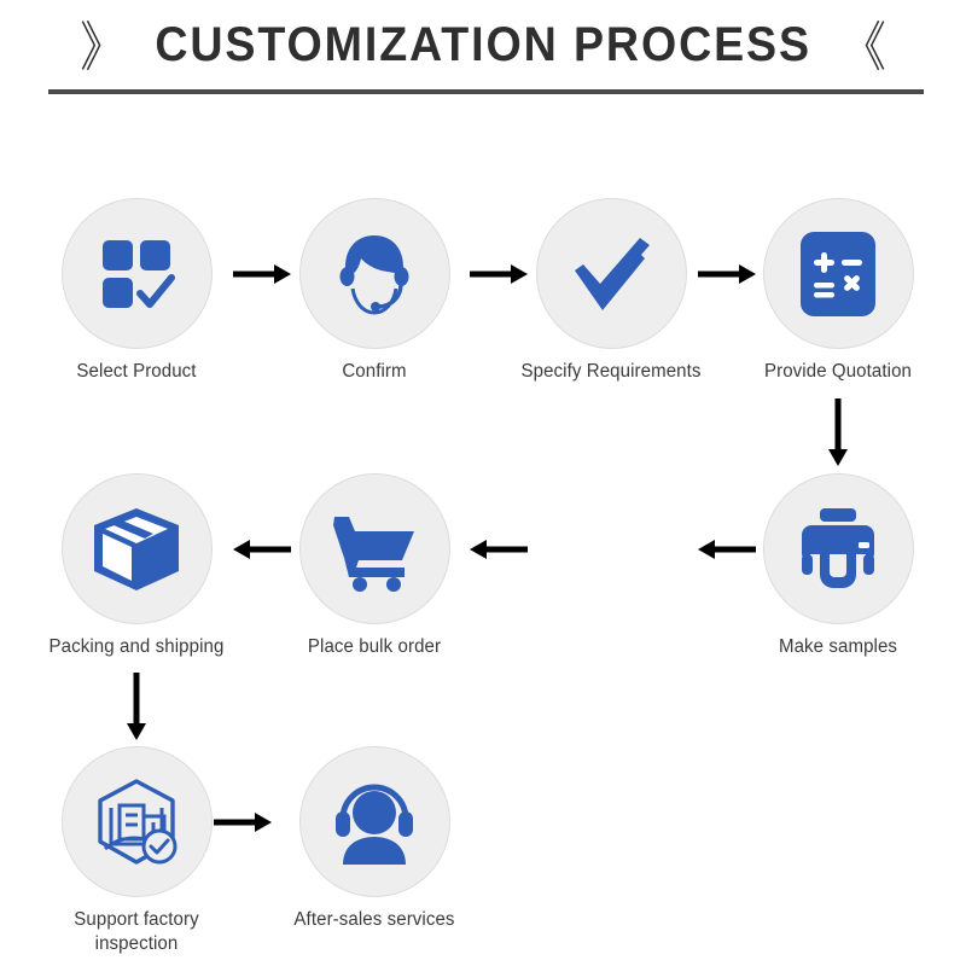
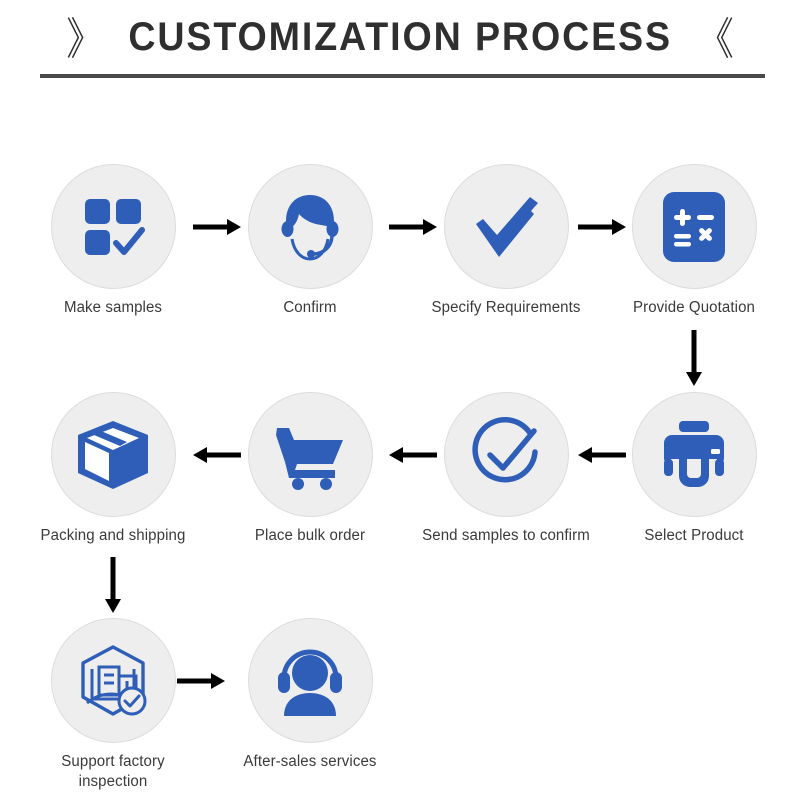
  》
  CUSTOMIZATION PROCESS
  《
- Select Product
+ Make samples
  Confirm
  Specify Requirements
  Provide Quotation
- Make samples
+ Select Product
+ Send samples to confirm
  Place bulk order
  Packing and shipping
  Support factory
  inspection
  After-sales services
